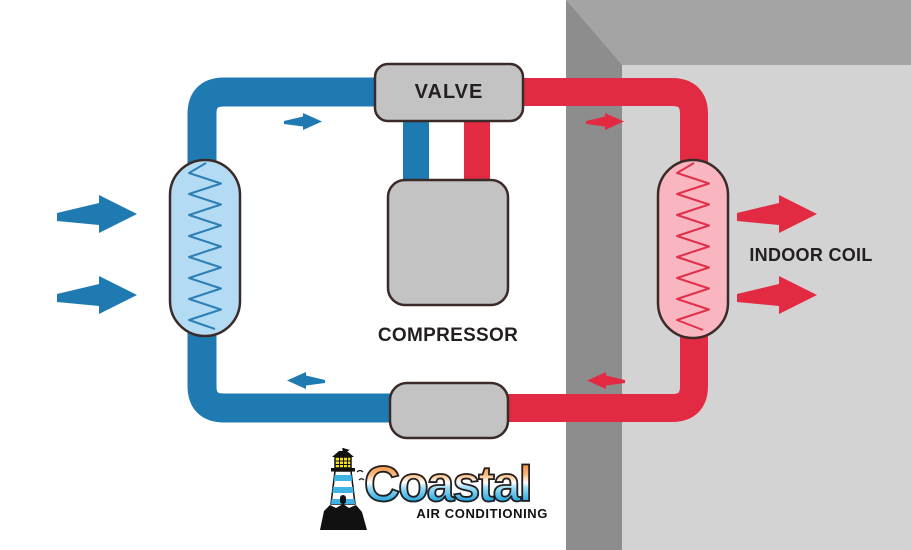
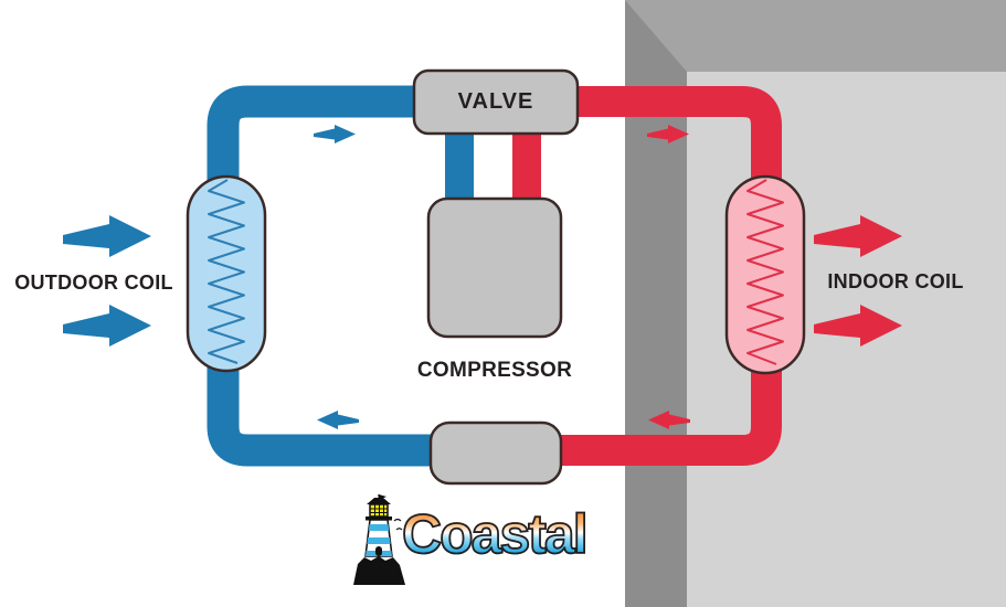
+ OUTDOOR COIL
  INDOOR COIL
  VALVE
  COMPRESSOR
  Coastal
- AIR CONDITIONING
